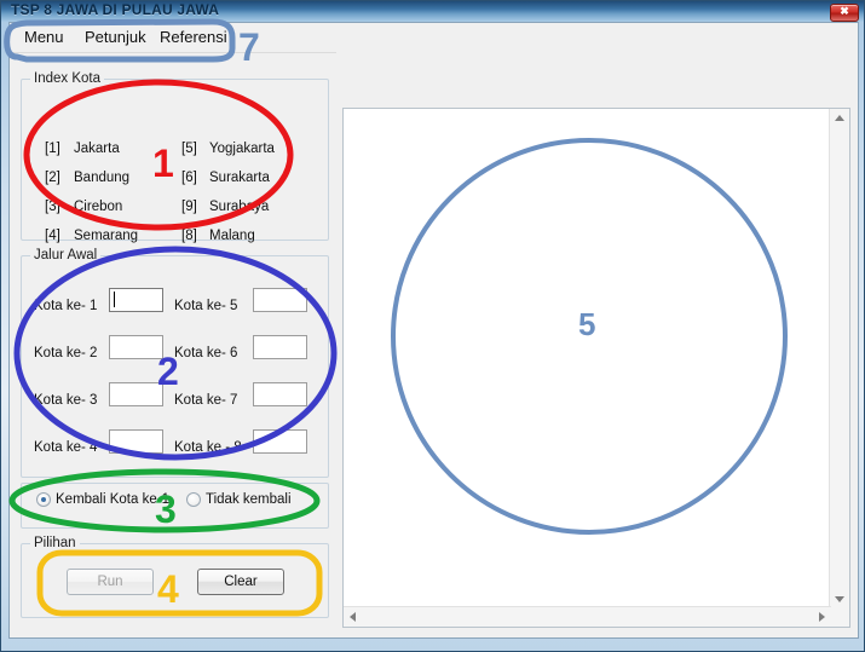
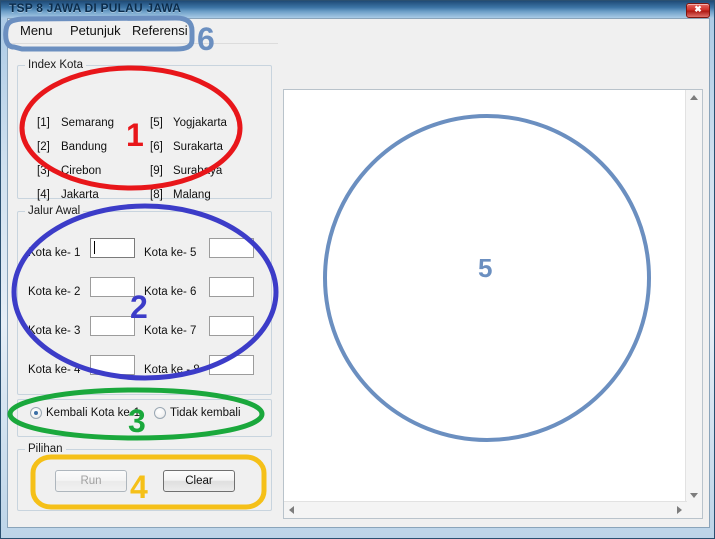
  TSP 8 JAWA DI PULAU JAWA
  ✖
  Menu
  Petunjuk
  Referensi
  Index Kota
  [1]
- Jakarta
+ Semarang
  [2]
  Bandung
  [3]
  Cirebon
  [4]
- Semarang
+ Jakarta
  [5]
  Yogjakarta
  [6]
  Surakarta
  [9]
  Surabya
  [8]
  Malang
  Jalur Awal
  Kota ke- 1
  Kota ke- 2
  Kota ke- 3
  Kota ke- 4
  Kota ke- 5
  Kota ke- 6
  Kota ke- 7
  Kota ke -
  Kembali Kota ke-1
  Tidak kembali
  Pilihan
  Run
  Clear
  1
  2
  3
  4
  5
- 7
+ 6
